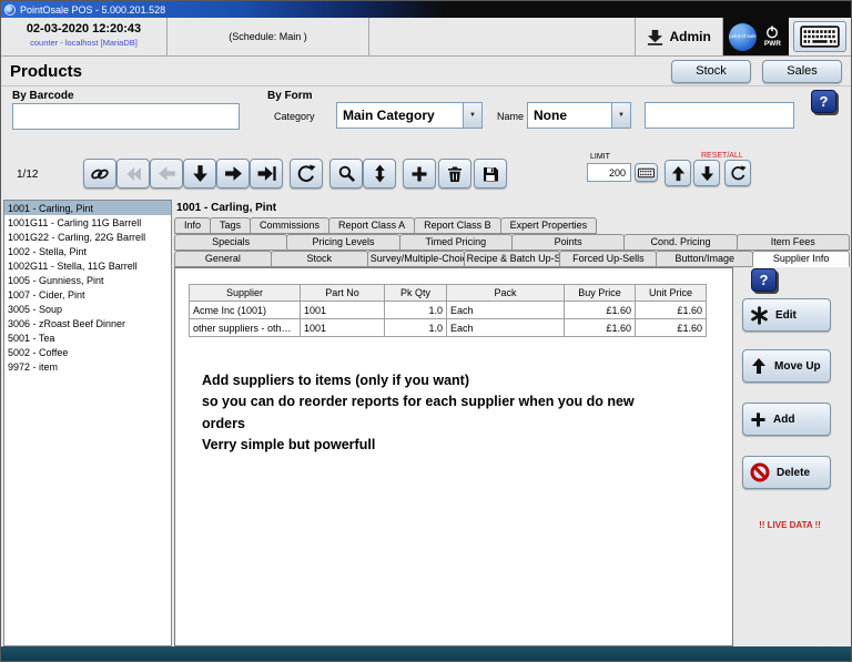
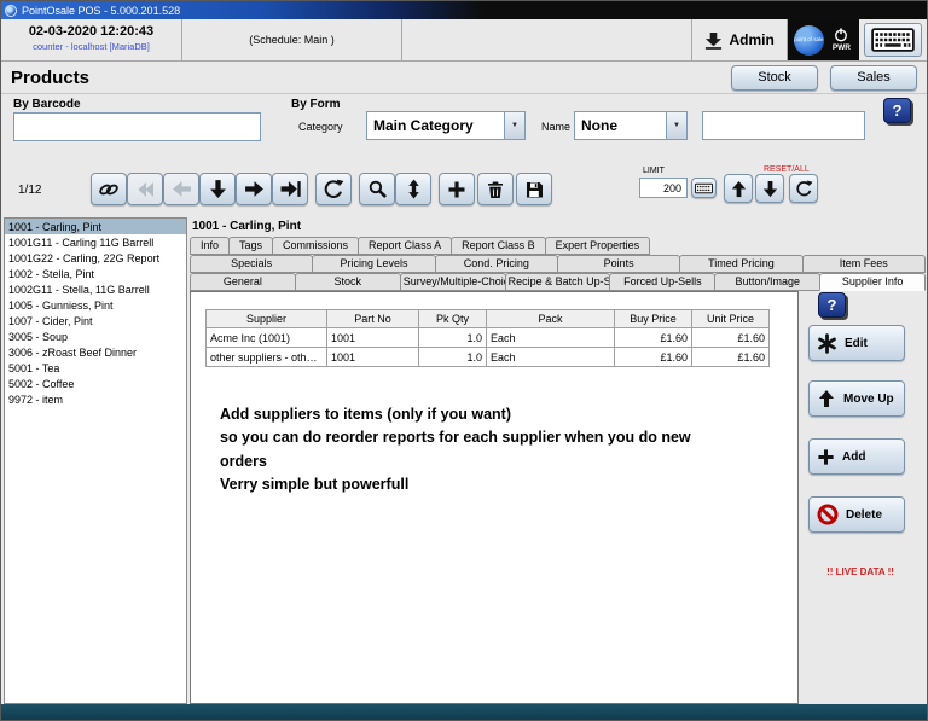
  PointOsale POS - 5.000.201.528
  02-03-2020 12:20:43
  counter - localhost [MariaDB]
  (Schedule: Main )
  Admin
  Products
  Stock
  Sales
  By Barcode
  By Form
  Category
  Main Category
  Name
  None
  ?
  1/12
  200
  1001 - Carling, Pint
  1001G11 - Carling 11G Barrell
- 1001G22 - Carling, 22G Barrell
+ 1001G22 - Carling, 22G Report
  1002 - Stella, Pint
  1002G11 - Stella, 11G Barrell
  1005 - Gunniess, Pint
  1007 - Cider, Pint
  3005 - Soup
  3006 - zRoast Beef Dinner
  5001 - Tea
  5002 - Coffee
  9972 - item
  1001 - Carling, Pint
  Info
  Tags
  Commissions
  Report Class A
  Report Class B
  Expert Properties
  Specials
  Pricing Levels
- Timed Pricing
+ Cond. Pricing
  Points
- Cond. Pricing
+ Timed Pricing
  Item Fees
  General
  Stock
  Survey/Multiple-Choi
  Recipe & Batch Up-S
  Forced Up-Sells
  Button/Image
  Supplier Info
  Supplier	Part No	Pk Qty	Pack	Buy Price	Unit Price
  Acme Inc (1001)	1001	1.0	Each	£1.60	£1.60
  other suppliers - other s	1001	1.0	Each	£1.60	£1.60
  Add suppliers to items (only if you want)
  so you can do reorder reports for each supplier when you do new orders
  Verry simple but powerfull
  ?
  Edit
  Move Up
  Add
  Delete
  !! LIVE DATA !!
